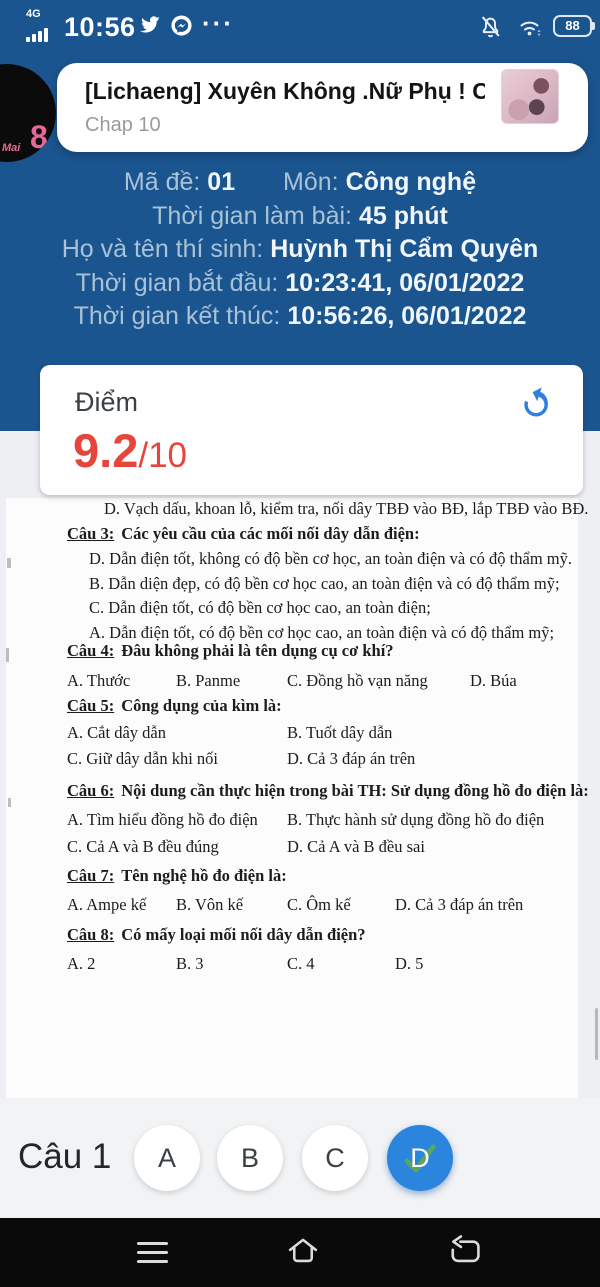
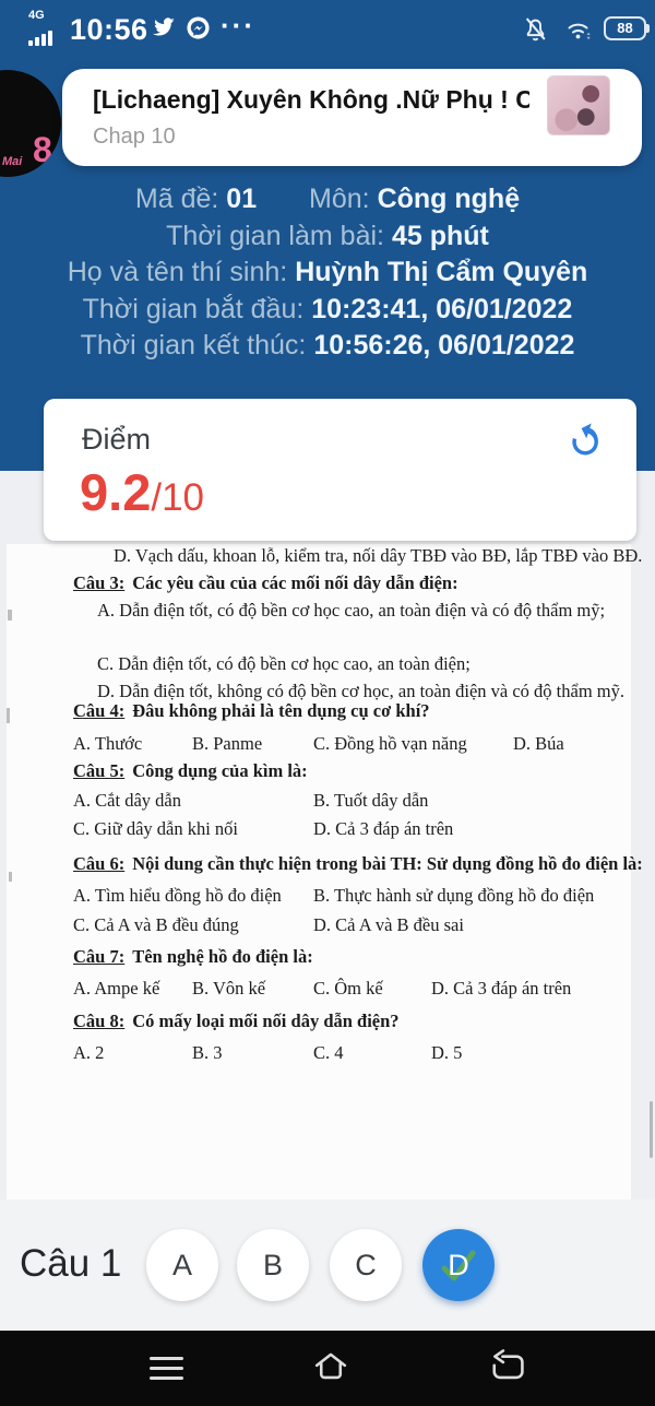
  4G
  10:56
  ···
  88
  Mai
  8
  [Lichaeng] Xuyên Không .Nữ Phụ ! C
  Chap 10
  Mã đề: 01 Môn: Công nghệ
  Thời gian làm bài: 45 phút
  Họ và tên thí sinh: Huỳnh Thị Cẩm Quyên
  Thời gian bắt đầu: 10:23:41, 06/01/2022
  Thời gian kết thúc: 10:56:26, 06/01/2022
  Điểm
  9.2/10
  D. Vạch dấu, khoan lỗ, kiểm tra, nối dây TBĐ vào BĐ, lắp TBĐ vào BĐ.
  Câu 3: Các yêu cầu của các mối nối dây dẫn điện:
- D. Dẫn điện tốt, không có độ bền cơ học, an toàn điện và có độ thẩm mỹ.
+ A. Dẫn điện tốt, có độ bền cơ học cao, an toàn điện và có độ thẩm mỹ;
- B. Dẫn diện đẹp, có độ bền cơ học cao, an toàn điện và có độ thẩm mỹ;
  C. Dẫn điện tốt, có độ bền cơ học cao, an toàn điện;
- A. Dẫn điện tốt, có độ bền cơ học cao, an toàn điện và có độ thẩm mỹ;
+ D. Dẫn điện tốt, không có độ bền cơ học, an toàn điện và có độ thẩm mỹ.
  Câu 4: Đâu không phải là tên dụng cụ cơ khí?
  A. Thước
  B. Panme
  C. Đồng hồ vạn năng
  D. Búa
  Câu 5: Công dụng của kìm là:
  A. Cắt dây dẫn
  B. Tuốt dây dẫn
  C. Giữ dây dẫn khi nối
  D. Cả 3 đáp án trên
  Câu 6: Nội dung cần thực hiện trong bài TH: Sử dụng đồng hồ đo điện là:
  A. Tìm hiểu đồng hồ đo điện
  B. Thực hành sử dụng đồng hồ đo điện
  C. Cả A và B đều đúng
  D. Cả A và B đều sai
  Câu 7: Tên nghệ hồ đo điện là:
  A. Ampe kế
  B. Vôn kế
  C. Ôm kế
  D. Cả 3 đáp án trên
  Câu 8: Có mấy loại mối nối dây dẫn điện?
  A. 2
  B. 3
  C. 4
  D. 5
  Câu 1
  A
  B
  C
  D
